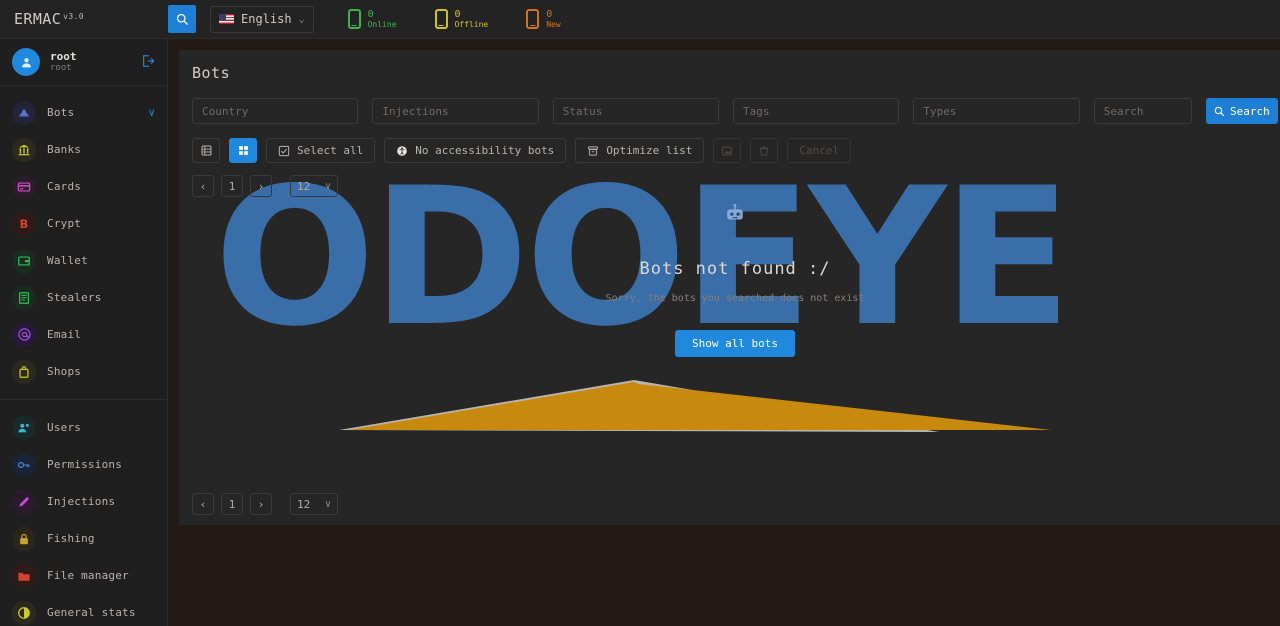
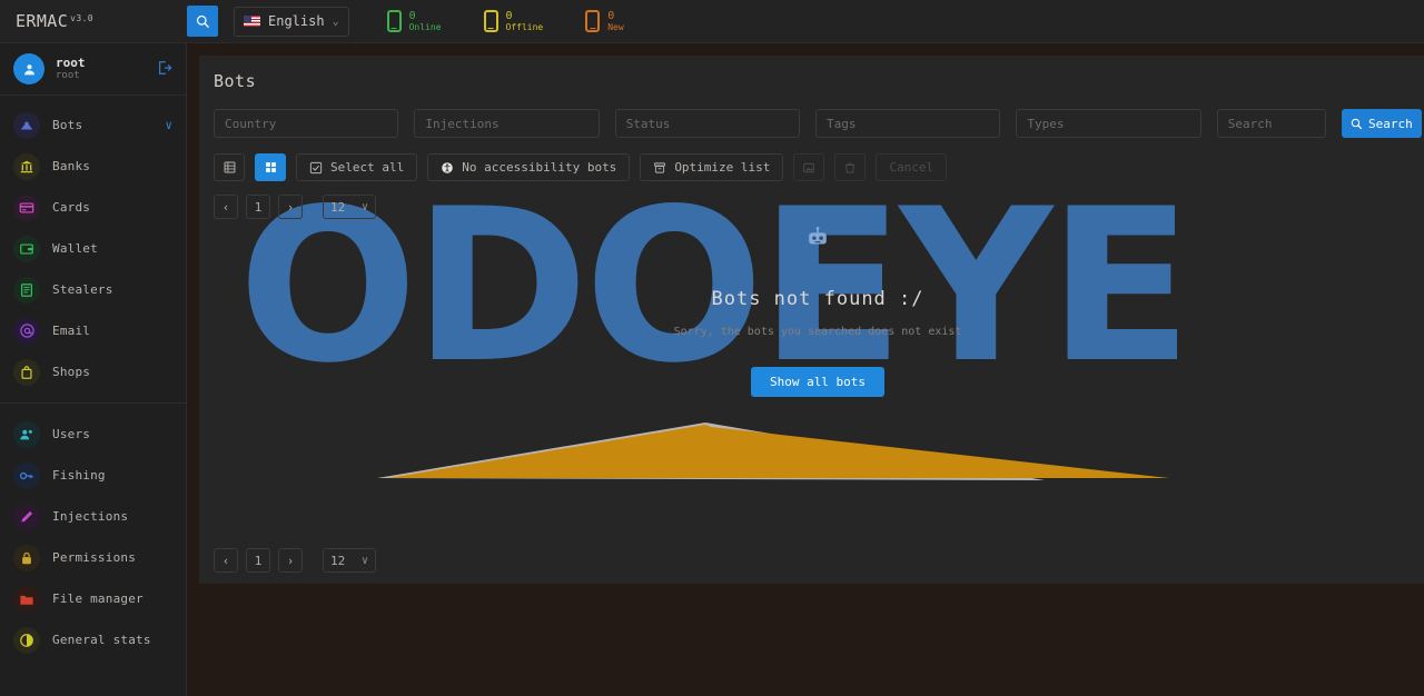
  ERMAC
  v3.0
  English
  ⌄
  0
  Online
  0
  Offline
  0
  New
  root
  root
  Bots
  ∨
  Banks
  Cards
- B
- Crypt
  Wallet
  Stealers
  Email
  Shops
  Users
- Permissions
+ Fishing
  Injections
- Fishing
+ Permissions
  File manager
  General stats
  ODOEYE
  Bots
  Country
  Injections
  Status
  Tags
  Types
  Search
  Search
  Select all
  No accessibility bots
  Optimize list
  Cancel
  ‹
  1
  ›
  12
  ∨
  Bots not found :/
  Sorry, the bots you searched does not exist
  Show all bots
  ‹
  1
  ›
  12
  ∨
